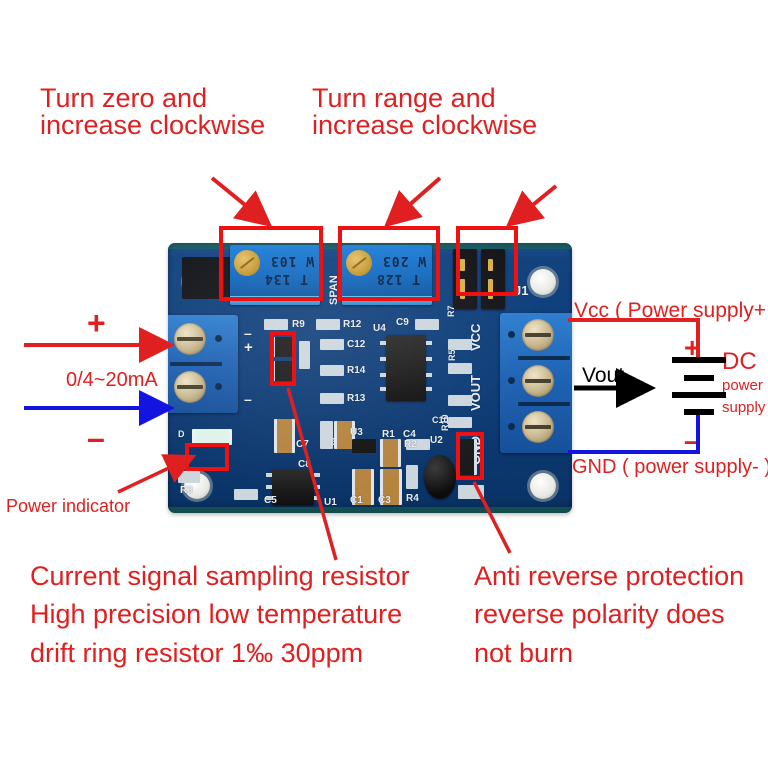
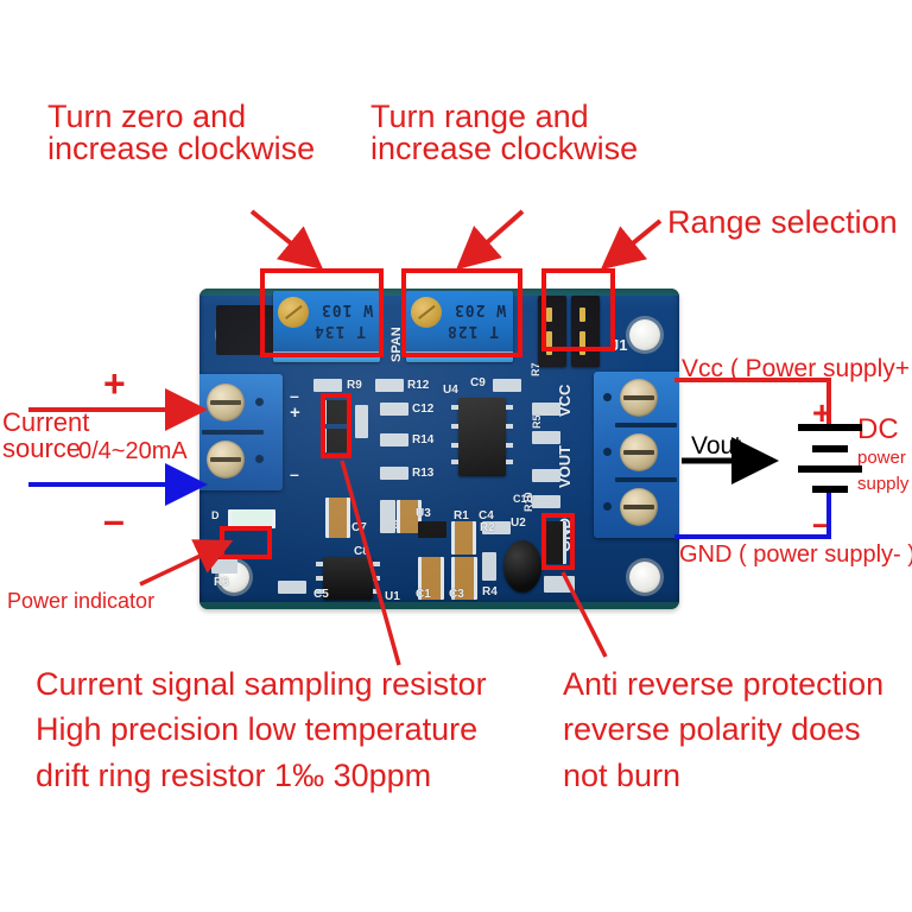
  Turn zero and
  increase clockwise
  Turn range and
  increase clockwise
+ Range selection
+ Current
+ source
  0/4~20mA
  +
  –
  Power indicator
  Vcc ( Power supply+
  Vout
  GND ( power supply-
  DC
  power
  supply
  +
  –
  Current signal sampling resistor
  High precision low temperature
  drift ring resistor 1‰ 30ppm
  Anti reverse protection
  reverse polarity does
  not burn
